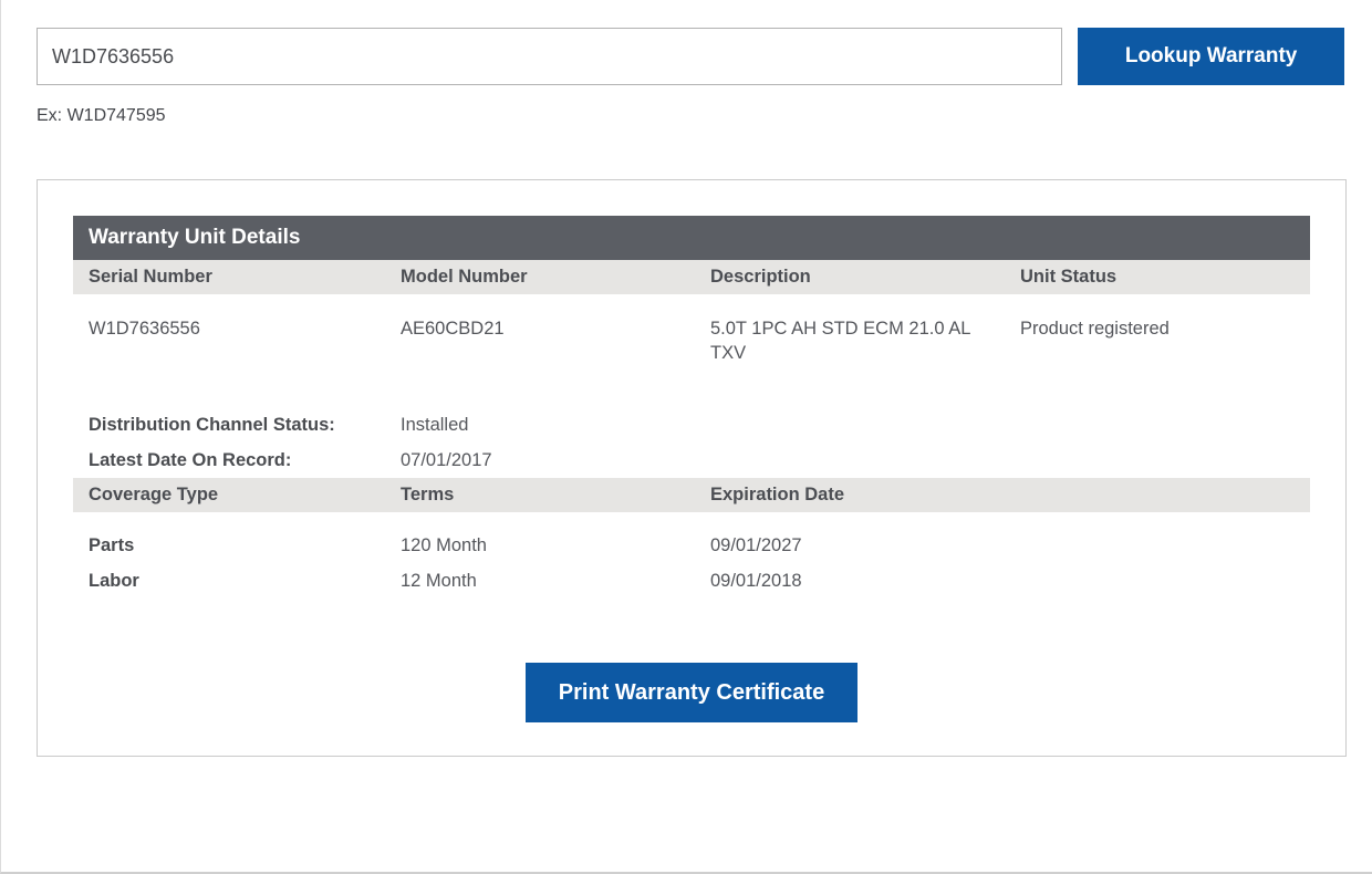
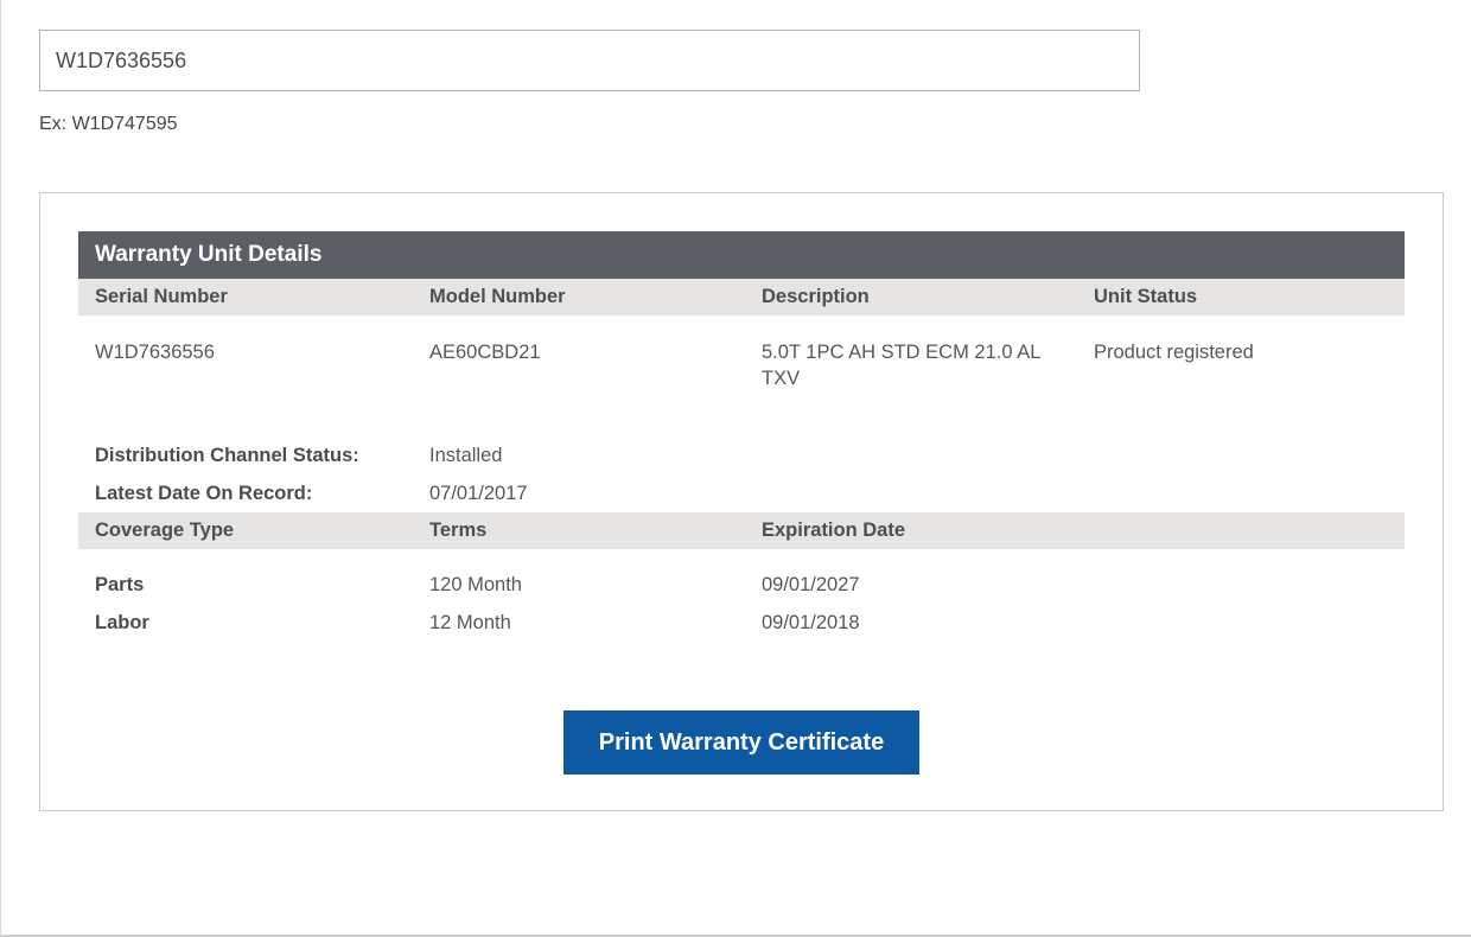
  W1D7636556
- Lookup Warranty
  Ex: W1D747595
  Warranty Unit Details
  Serial Number
  Model Number
  Description
  Unit Status
  W1D7636556
  AE60CBD21
  5.0T 1PC AH STD ECM 21.0 AL TXV
  Product registered
  Distribution Channel Status:
  Installed
  Latest Date On Record:
  07/01/2017
  Coverage Type
  Terms
  Expiration Date
  Parts
  120 Month
  09/01/2027
  Labor
  12 Month
  09/01/2018
  Print Warranty Certificate
